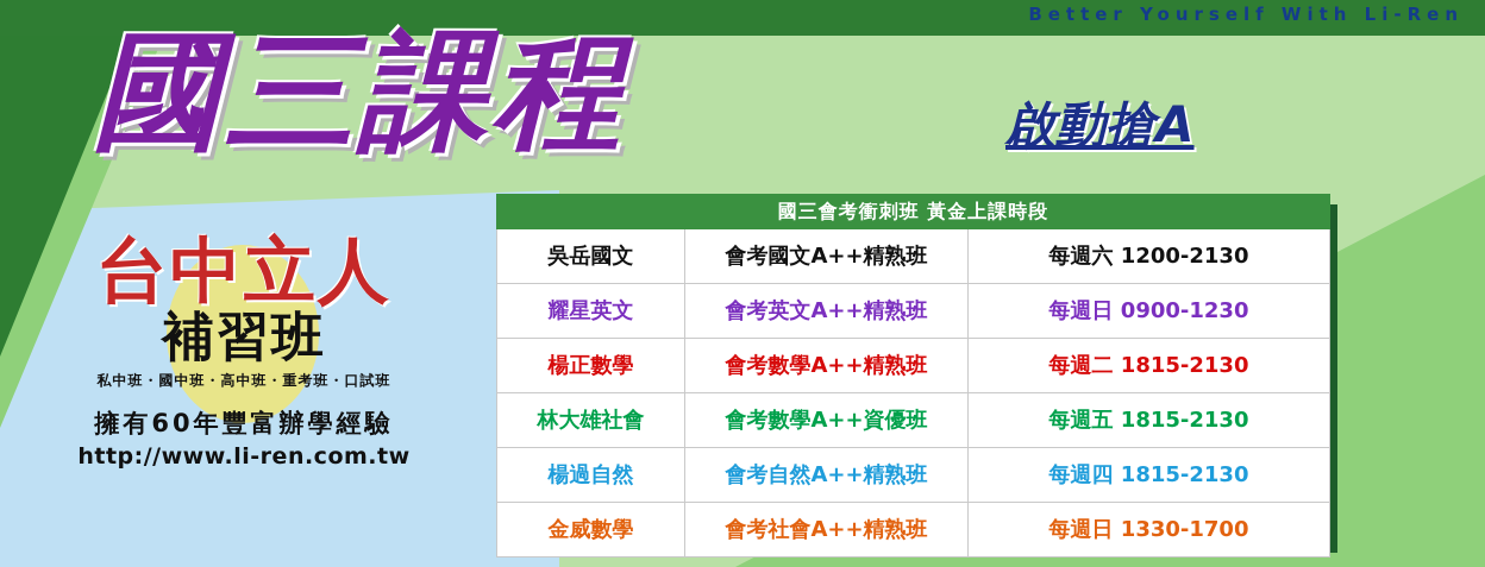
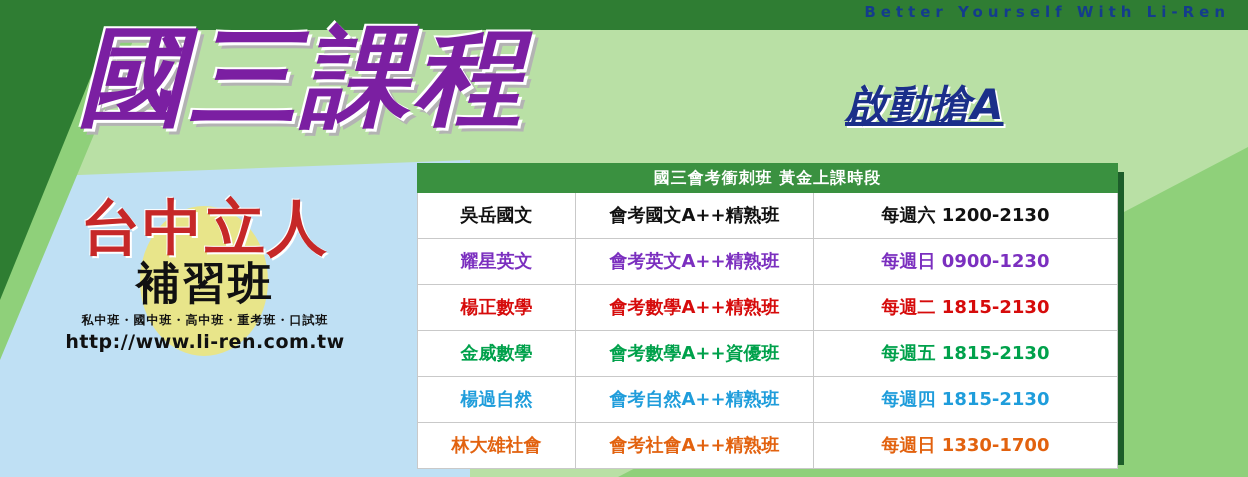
  Better Yourself With Li-Ren
  國三課程
  啟動搶A
  台中立人
  補習班
  私中班・國中班・高中班・重考班・口試班
- 擁有60年豐富辦學經驗
  http://www.li-ren.com.tw
  國三會考衝刺班 黃金上課時段
  吳岳國文	會考國文A++精熟班	每週六 1200-2130
  耀星英文	會考英文A++精熟班	每週日 0900-1230
  楊正數學	會考數學A++精熟班	每週二 1815-2130
- 林大雄社會	會考數學A++資優班	每週五 1815-2130
+ 金威數學	會考數學A++資優班	每週五 1815-2130
  楊過自然	會考自然A++精熟班	每週四 1815-2130
- 金威數學	會考社會A++精熟班	每週日 1330-1700
+ 林大雄社會	會考社會A++精熟班	每週日 1330-1700
